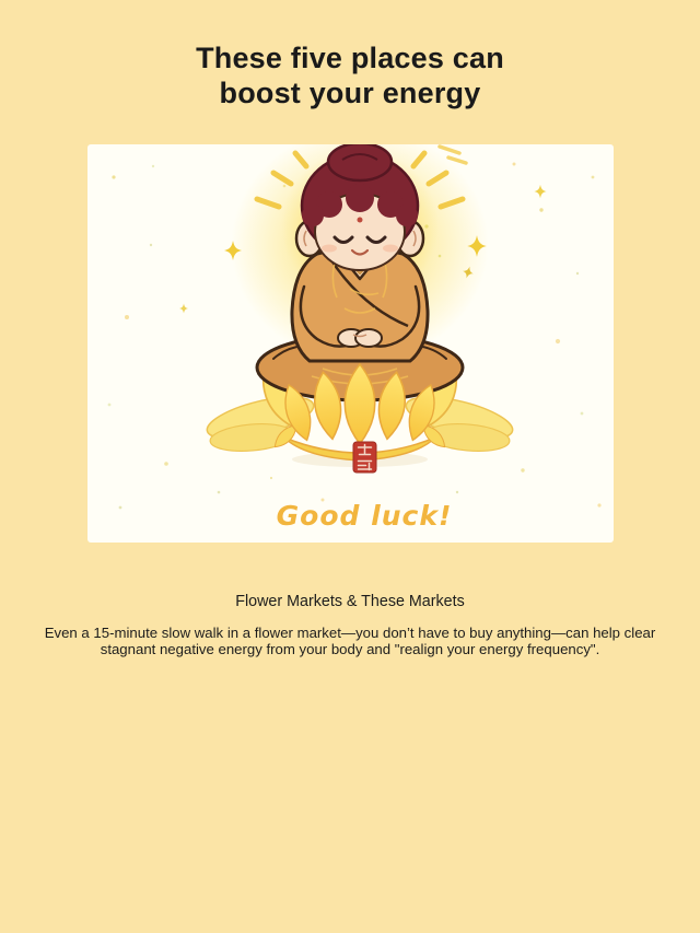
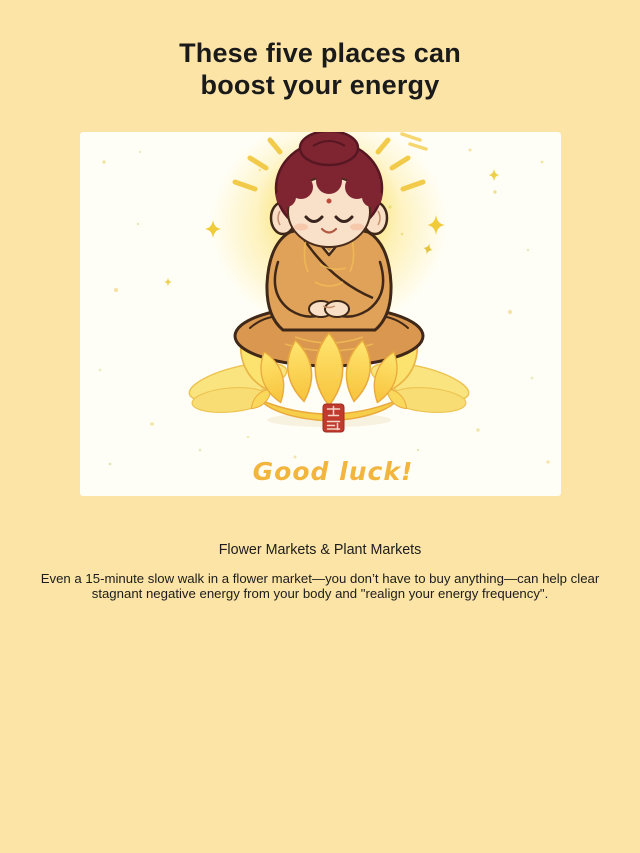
  These five places can
  boost your energy
  Good luck!
- Flower Markets & These Markets
+ Flower Markets & Plant Markets
  Even a 15-minute slow walk in a flower market—you don’t have to buy anything—can help clear stagnant negative energy from your body and "realign your energy frequency".
